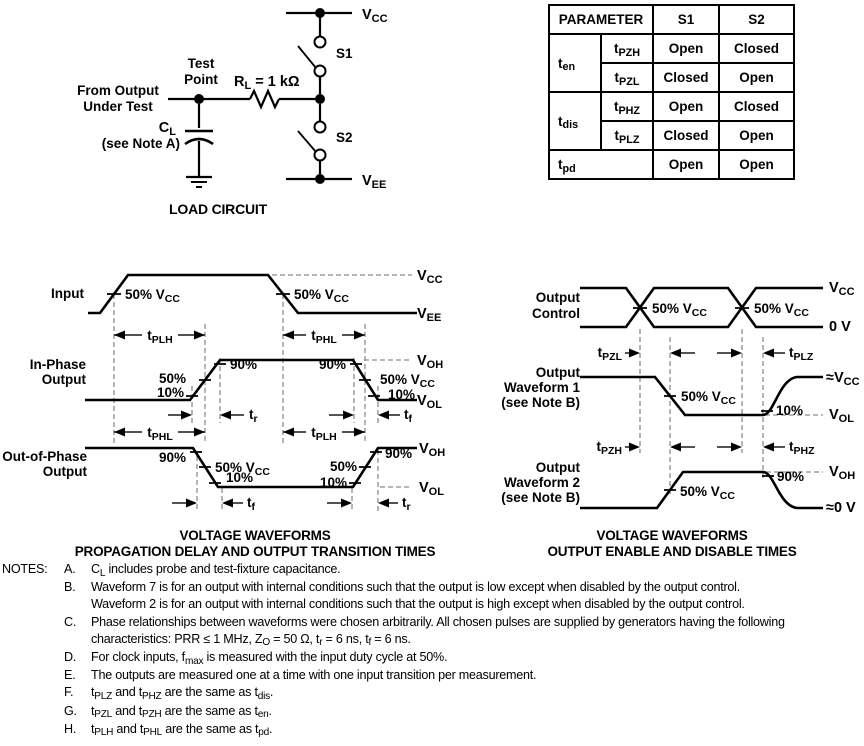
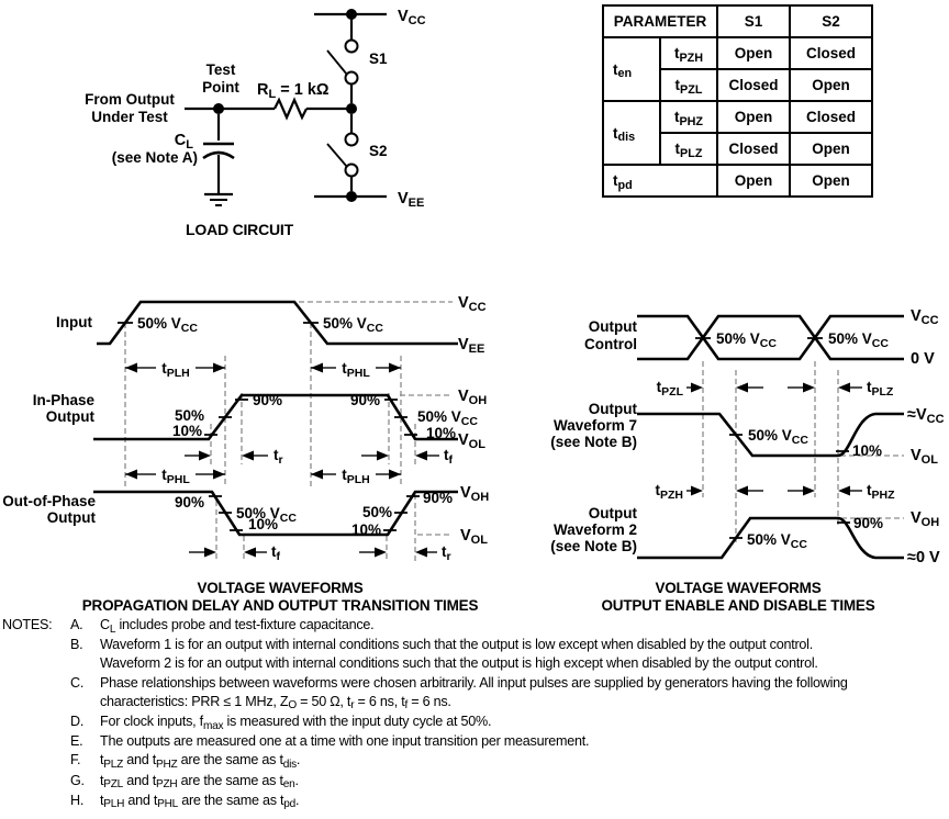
  From Output
  Under Test
  Test
  Point
  RL = 1 kΩ
  CL
  (see Note A)
  S1
  S2
  VCC
  VEE
  LOAD CIRCUIT
  PARAMETER	S1	S2
  ten	tPZH	Open	Closed
  tPZL	Closed	Open
  tdis	tPHZ	Open	Closed
  tPLZ	Closed	Open
  tpd	Open	Open
  Input
  In-Phase
  Output
  Out-of-Phase
  Output
  50% VCC
  50% VCC
  VCC
  VEE
  tPLH
  tPHL
  50%
  10%
  90%
  90%
  50% VCC
  10%
  VOH
  VOL
  tr
  tf
  tPHL
  tPLH
  90%
  50% VCC
  10%
  50%
  10%
  90%
  VOH
  VOL
  tf
  tr
  VOLTAGE WAVEFORMS
  PROPAGATION DELAY AND OUTPUT TRANSITION TIMES
  Output
  Control
  Output
- Waveform 1
+ Waveform 7
  (see Note B)
  Output
  Waveform 2
  (see Note B)
  50% VCC
  50% VCC
  VCC
  0 V
  tPZL
  tPLZ
  50% VCC
  10%
  ≈VCC
  VOL
  tPZH
  tPHZ
  50% VCC
  90%
  VOH
  ≈0 V
  VOLTAGE WAVEFORMS
  OUTPUT ENABLE AND DISABLE TIMES
  NOTES:
  A.
  CL includes probe and test-fixture capacitance.
  B.
- Waveform 7 is for an output with internal conditions such that the output is low except when disabled by the output control.
+ Waveform 1 is for an output with internal conditions such that the output is low except when disabled by the output control.
  Waveform 2 is for an output with internal conditions such that the output is high except when disabled by the output control.
  C.
- Phase relationships between waveforms were chosen arbitrarily. All chosen pulses are supplied by generators having the following
+ Phase relationships between waveforms were chosen arbitrarily. All input pulses are supplied by generators having the following
  characteristics: PRR ≤ 1 MHz, ZO = 50 Ω, tr = 6 ns, tf = 6 ns.
  D.
  For clock inputs, fmax is measured with the input duty cycle at 50%.
  E.
  The outputs are measured one at a time with one input transition per measurement.
  F.
  tPLZ and tPHZ are the same as tdis.
  G.
  tPZL and tPZH are the same as ten.
  H.
  tPLH and tPHL are the same as tpd.
